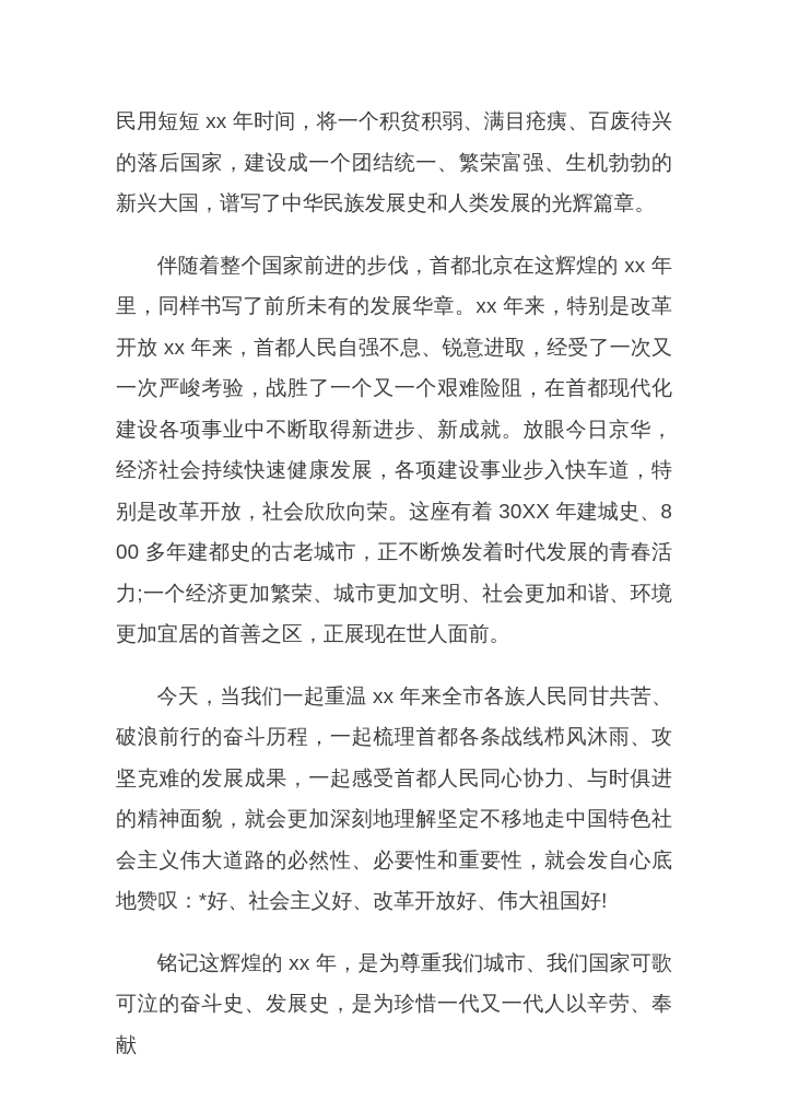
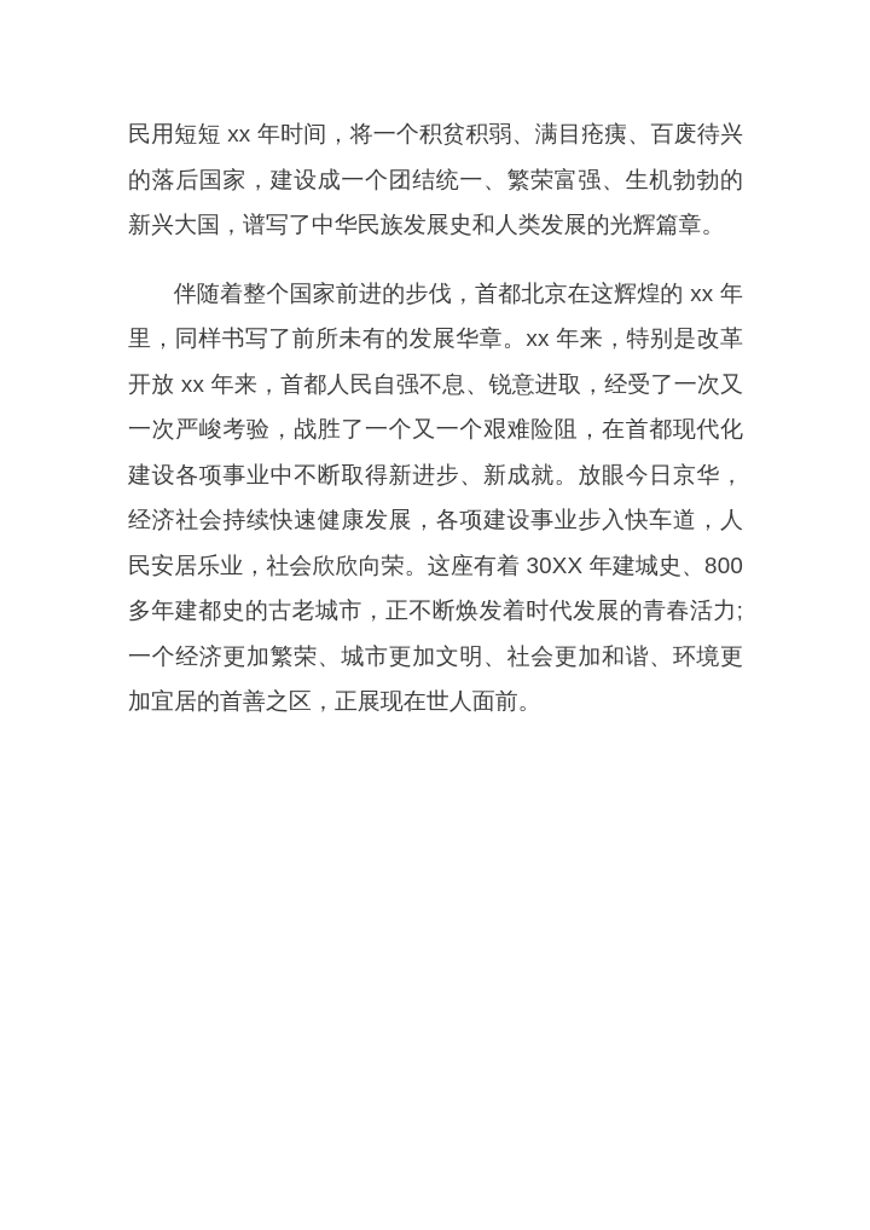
  民用短短 xx 年时间，将一个积贫积弱、满目疮痍、百废待兴的落后国家，建设成一个团结统一、繁荣富强、生机勃勃的新兴大国，谱写了中华民族发展史和人类发展的光辉篇章。
- 伴随着整个国家前进的步伐，首都北京在这辉煌的 xx 年里，同样书写了前所未有的发展华章。xx 年来，特别是改革开放 xx 年来，首都人民自强不息、锐意进取，经受了一次又一次严峻考验，战胜了一个又一个艰难险阻，在首都现代化建设各项事业中不断取得新进步、新成就。放眼今日京华，经济社会持续快速健康发展，各项建设事业步入快车道，特别是改革开放，社会欣欣向荣。这座有着 30XX 年建城史、800 多年建都史的古老城市，正不断焕发着时代发展的青春活力;一个经济更加繁荣、城市更加文明、社会更加和谐、环境更加宜居的首善之区，正展现在世人面前。
+ 伴随着整个国家前进的步伐，首都北京在这辉煌的 xx 年里，同样书写了前所未有的发展华章。xx 年来，特别是改革开放 xx 年来，首都人民自强不息、锐意进取，经受了一次又一次严峻考验，战胜了一个又一个艰难险阻，在首都现代化建设各项事业中不断取得新进步、新成就。放眼今日京华，经济社会持续快速健康发展，各项建设事业步入快车道，人民安居乐业，社会欣欣向荣。这座有着 30XX 年建城史、800 多年建都史的古老城市，正不断焕发着时代发展的青春活力;一个经济更加繁荣、城市更加文明、社会更加和谐、环境更加宜居的首善之区，正展现在世人面前。
- 今天，当我们一起重温 xx 年来全市各族人民同甘共苦、破浪前行的奋斗历程，一起梳理首都各条战线栉风沐雨、攻坚克难的发展成果，一起感受首都人民同心协力、与时俱进的精神面貌，就会更加深刻地理解坚定不移地走中国特色社会主义伟大道路的必然性、必要性和重要性，就会发自心底地赞叹：*好、社会主义好、改革开放好、伟大祖国好!
- 铭记这辉煌的 xx 年，是为尊重我们城市、我们国家可歌可泣的奋斗史、发展史，是为珍惜一代又一代人以辛劳、奉献
